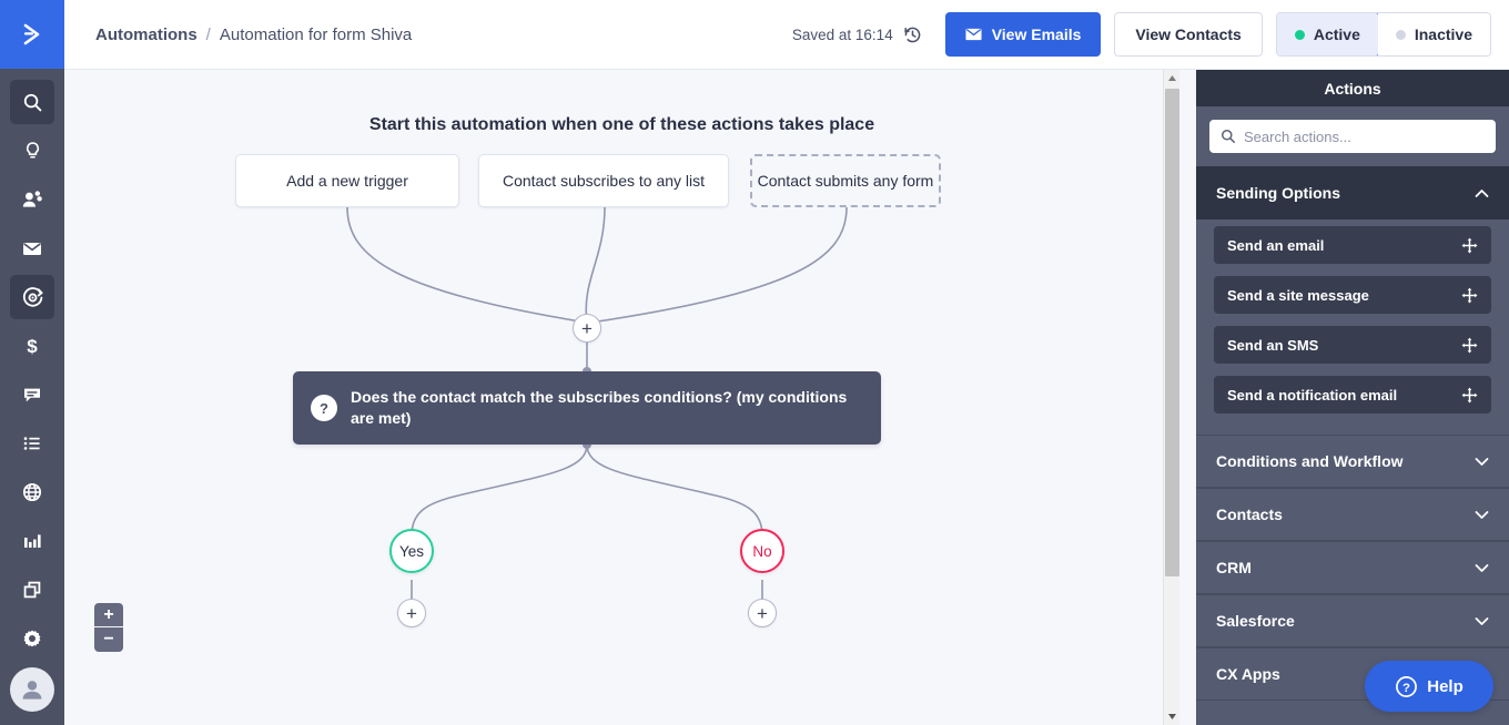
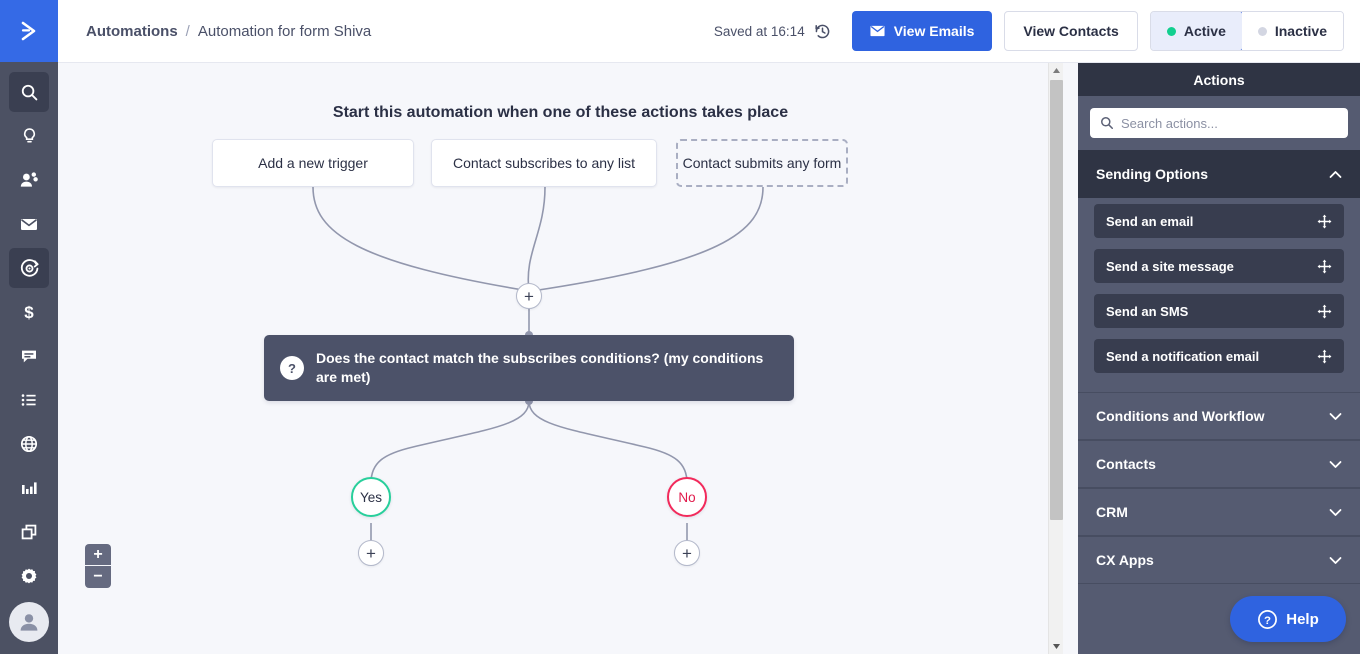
  $
  Automations
  /
  Automation for form Shiva
  Saved at 16:14
  View Emails
  View Contacts
  Active
  Inactive
  Start this automation when one of these actions takes place
  Add a new trigger
  Contact subscribes to any list
  Contact submits any form
  +
  ?
  Does the contact match the subscribes conditions? (my conditions are met)
  Yes
  No
  +
  +
  +
  −
  Actions
  Search actions...
  Sending Options
  Send an email
  Send a site message
  Send an SMS
  Send a notification email
  Conditions and Workflow
  Contacts
  CRM
- Salesforce
  CX Apps
  ?
  Help
